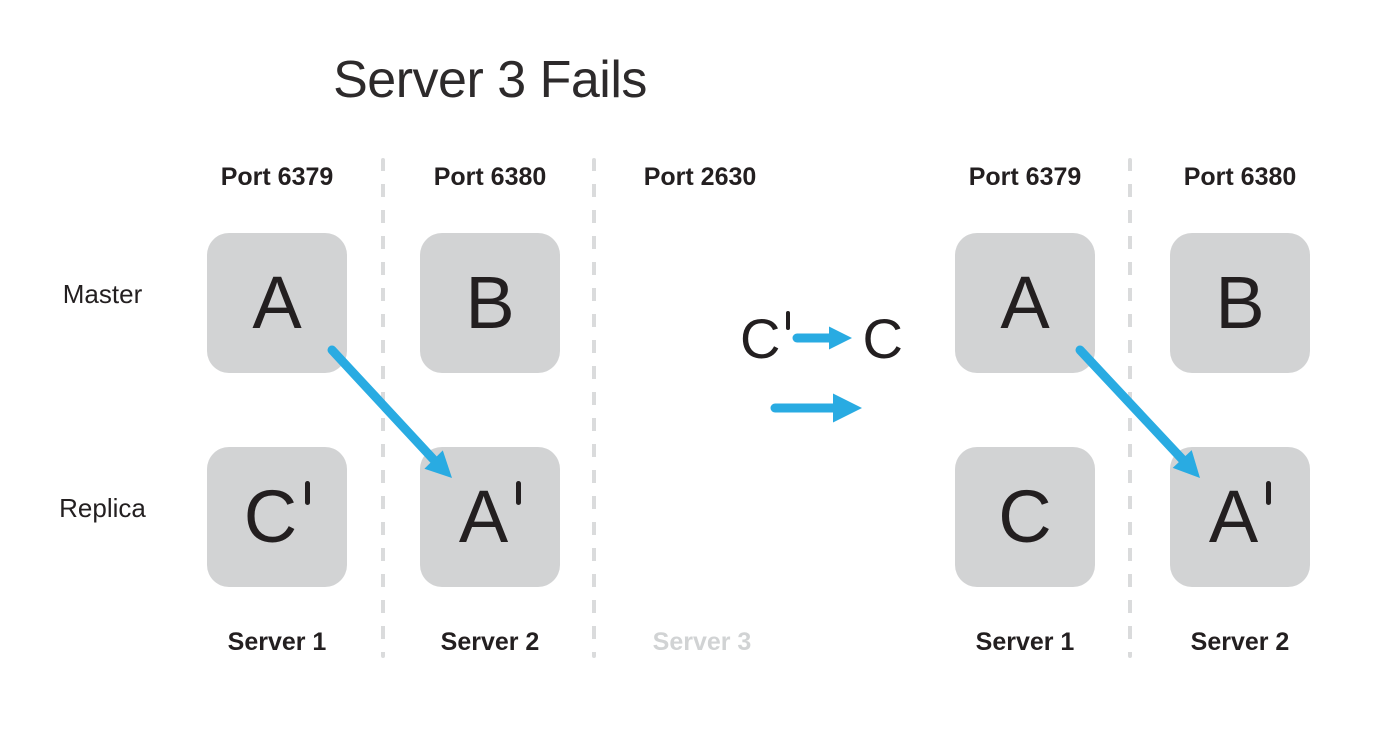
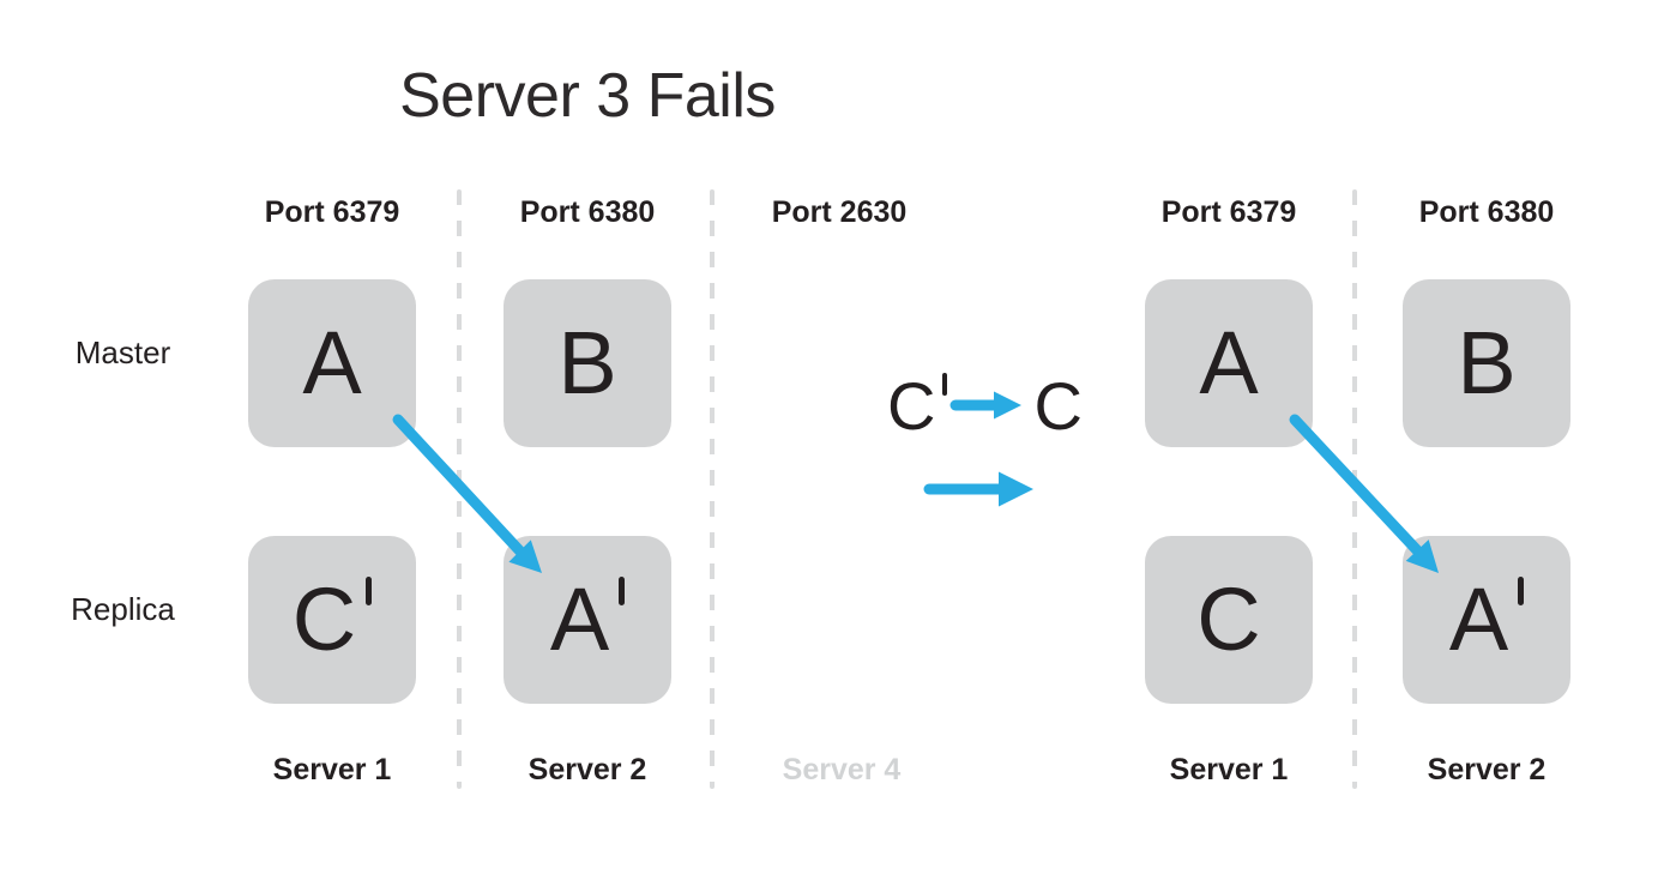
  Server 3 Fails
  Port 6379
  Port 6380
  Port 2630
  Port 6379
  Port 6380
  Master
  Replica
  A
  B
  C
  A
  A
  B
  C
  A
  Server 1
  Server 2
- Server 3
+ Server 4
  Server 1
  Server 2
  C
  C
